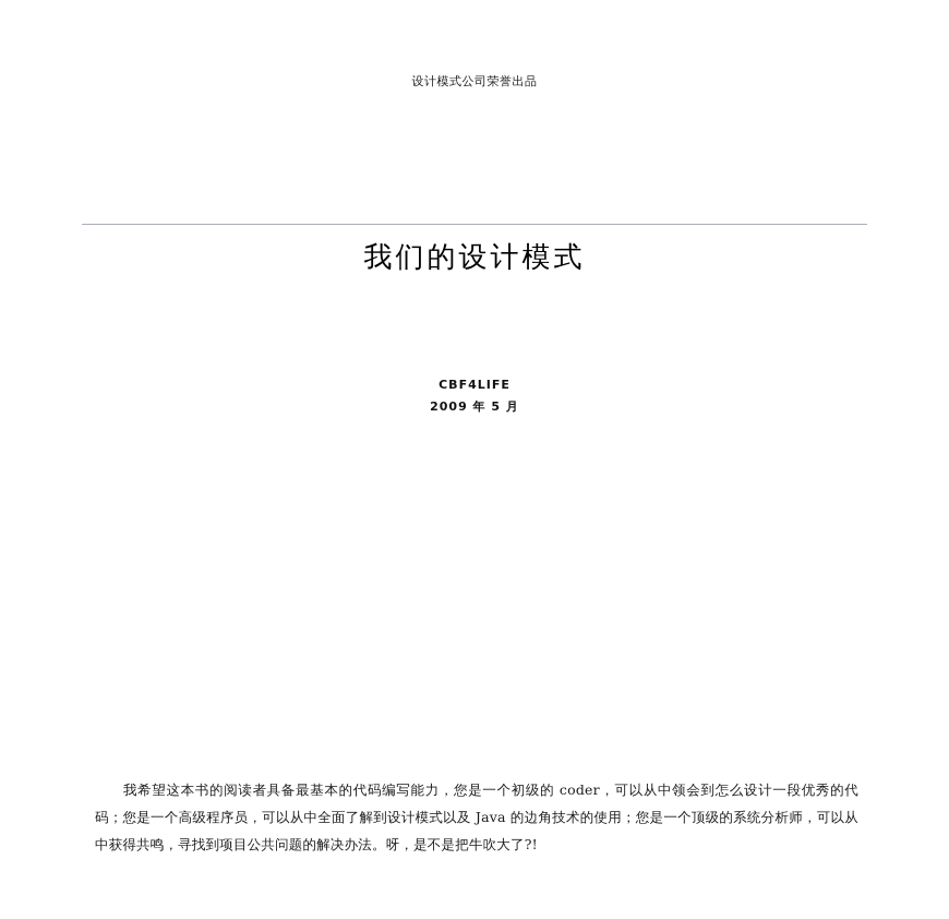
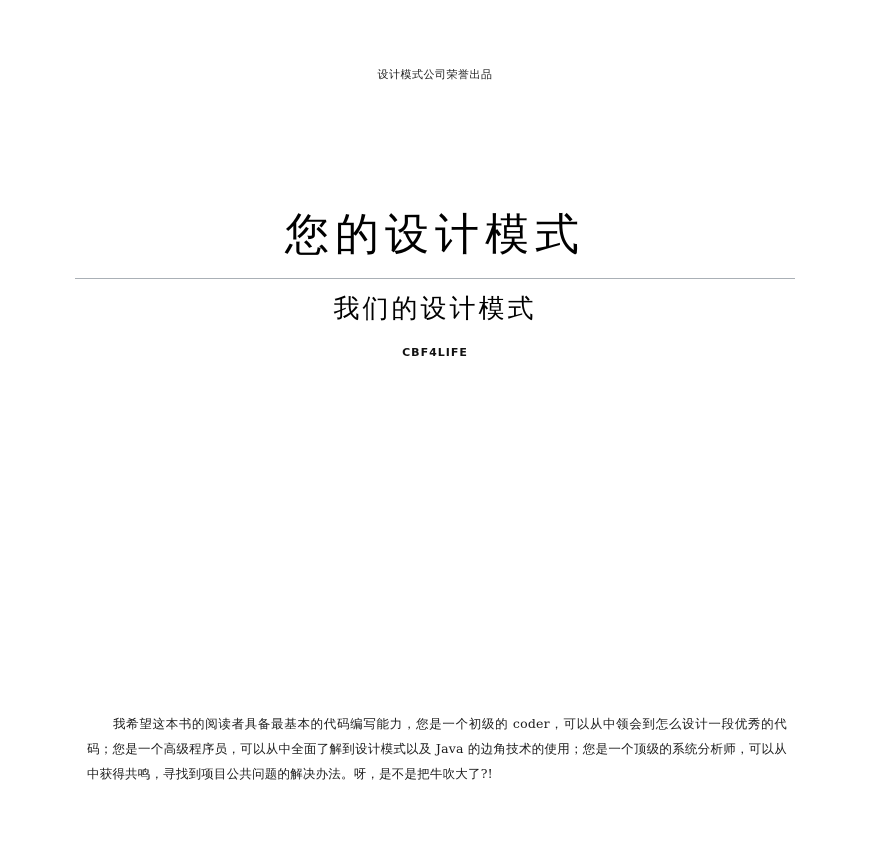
  设计模式公司荣誉出品
+ 您的设计模式
  我们的设计模式
  CBF4LIFE
- 2009 年 5 月
  我希望这本书的阅读者具备最基本的代码编写能力，您是一个初级的 coder，可以从中领会到怎么设计一段优秀的代码；您是一个高级程序员，可以从中全面了解到设计模式以及 Java 的边角技术的使用；您是一个顶级的系统分析师，可以从中获得共鸣，寻找到项目公共问题的解决办法。呀，是不是把牛吹大了?!
